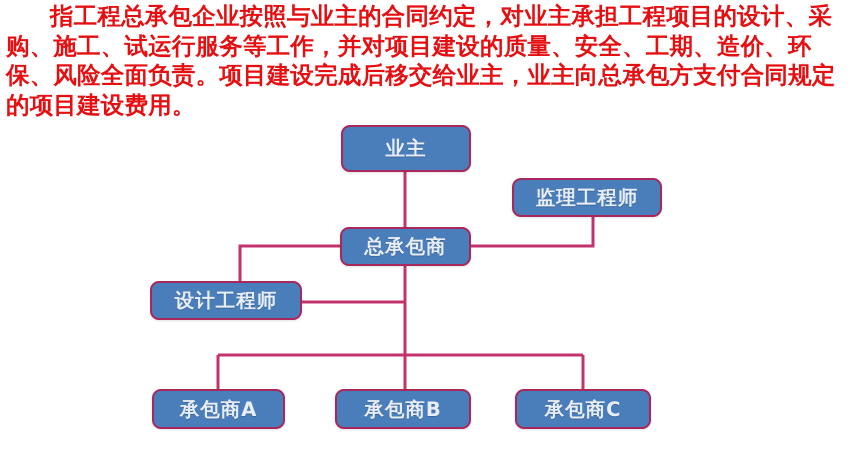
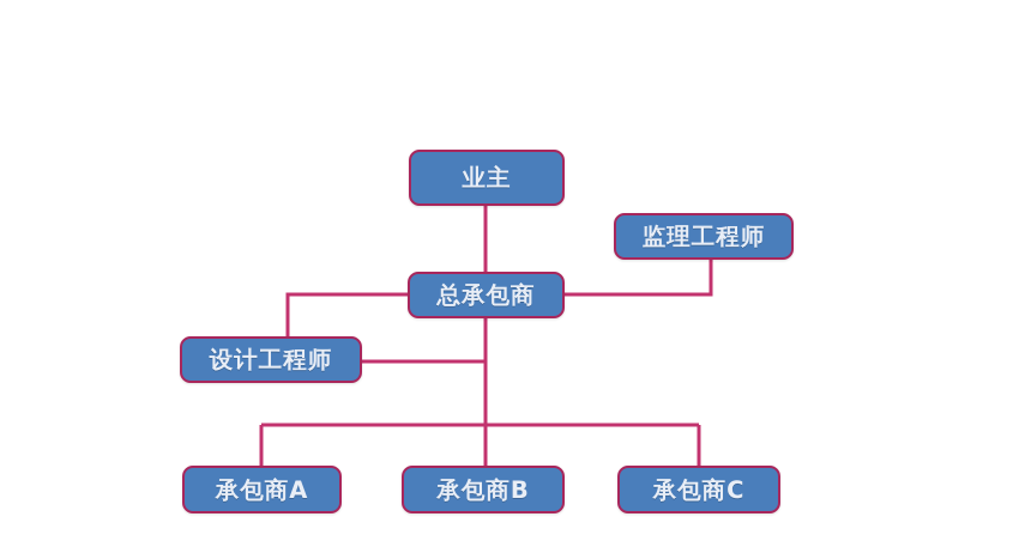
- 指工程总承包企业按照与业主的合同约定，对业主承担工程项目的设计、采购、施工、试运行服务等工作，并对项目建设的质量、安全、工期、造价、环保、风险全面负责。项目建设完成后移交给业主，业主向总承包方支付合同规定的项目建设费用。
  业主
  监理工程师
  总承包商
  设计工程师
  承包商A
  承包商B
  承包商C
